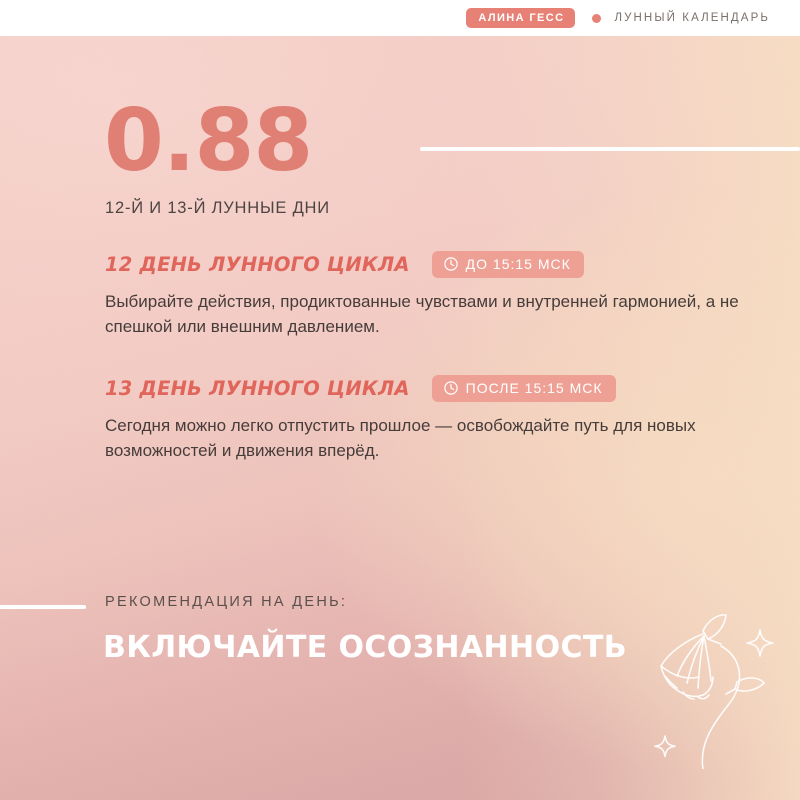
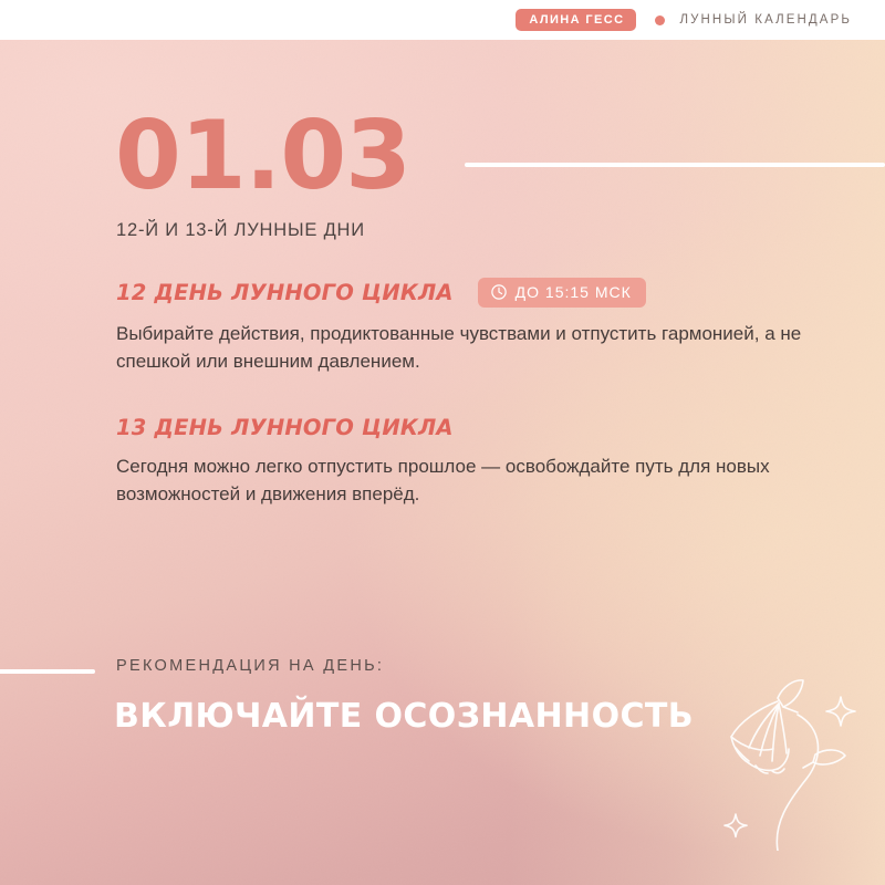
  АЛИНА ГЕСС
  ЛУННЫЙ КАЛЕНДАРЬ
- 0.88
+ 01.03
  12-Й И 13-Й ЛУННЫЕ ДНИ
  12 ДЕНЬ ЛУННОГО ЦИКЛА
  ДО 15:15 МСК
- Выбирайте действия, продиктованные чувствами и внутренней гармонией, а не спешкой или внешним давлением.
+ Выбирайте действия, продиктованные чувствами и отпустить гармонией, а не спешкой или внешним давлением.
  13 ДЕНЬ ЛУННОГО ЦИКЛА
- ПОСЛЕ 15:15 МСК
  Сегодня можно легко отпустить прошлое — освобождайте путь для новых возможностей и движения вперёд.
  РЕКОМЕНДАЦИЯ НА ДЕНЬ:
  ВКЛЮЧАЙТЕ ОСОЗНАННОСТЬ
